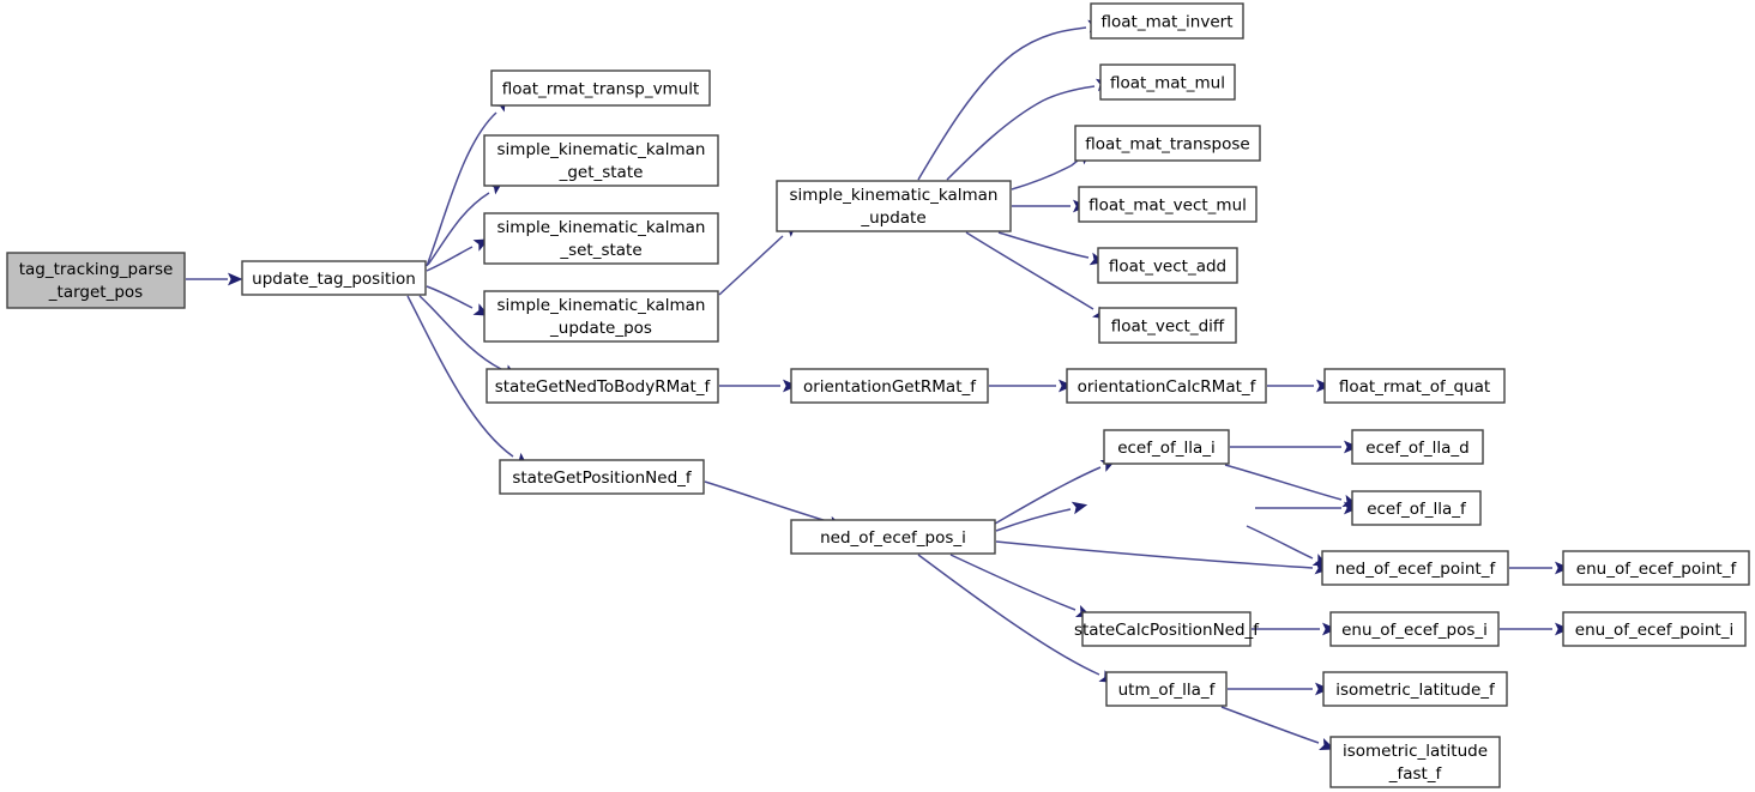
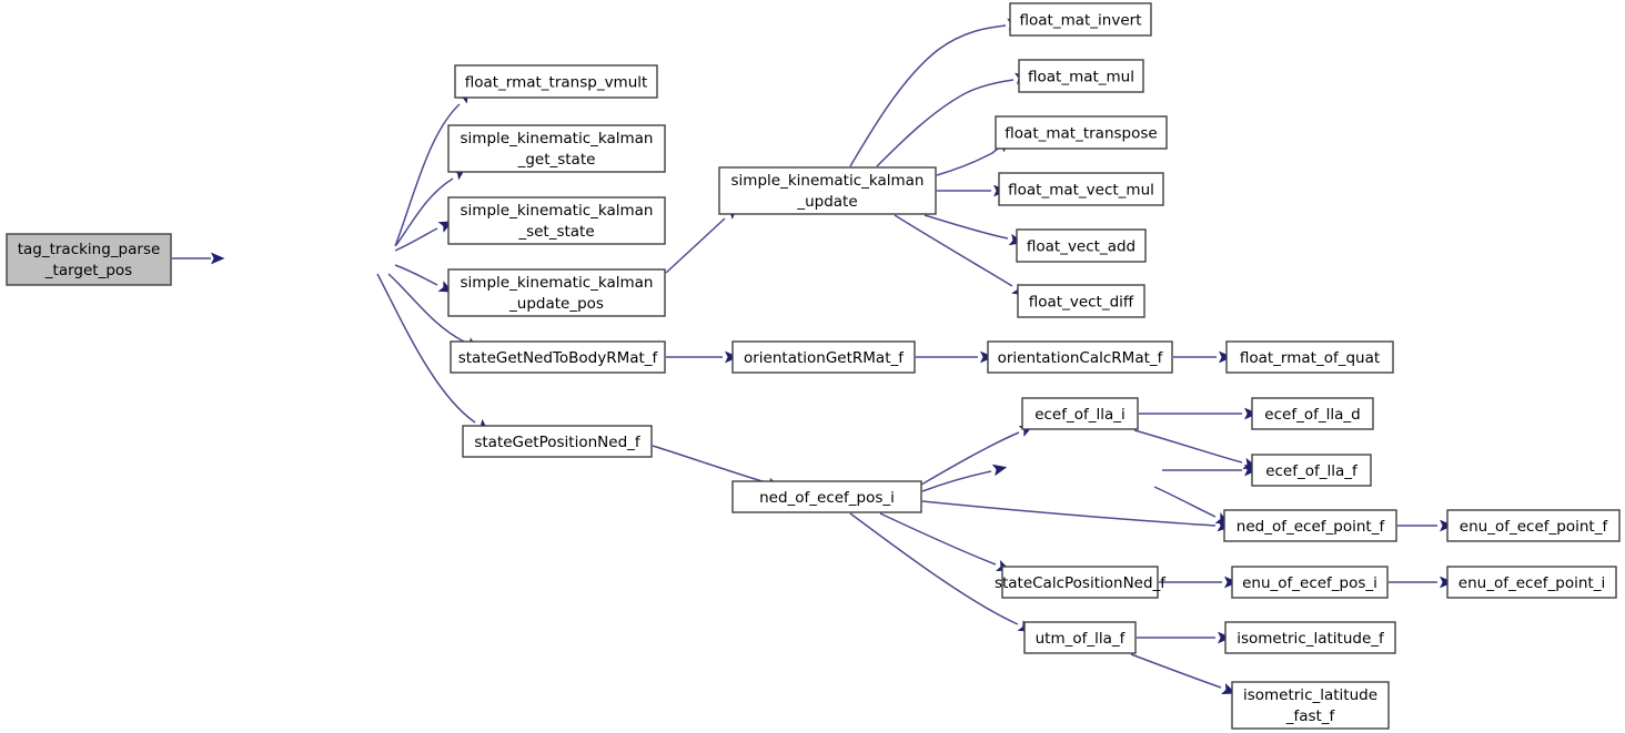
  tag_tracking_parse
  _target_pos
- update_tag_position
  float_rmat_transp_vmult
  simple_kinematic_kalman
  _get_state
  simple_kinematic_kalman
  _set_state
  simple_kinematic_kalman
  _update_pos
  stateGetNedToBodyRMat_f
  stateGetPositionNed_f
  simple_kinematic_kalman
  _update
  orientationGetRMat_f
  ned_of_ecef_pos_i
  float_mat_invert
  float_mat_mul
  float_mat_transpose
  float_mat_vect_mul
  float_vect_add
  float_vect_diff
  orientationCalcRMat_f
  ecef_of_lla_i
  stateCalcPositionNed_f
  utm_of_lla_f
  ecef_of_lla_d
  ecef_of_lla_f
  ned_of_ecef_point_f
  enu_of_ecef_pos_i
  isometric_latitude_f
  isometric_latitude
  _fast_f
  enu_of_ecef_point_f
  enu_of_ecef_point_i
  float_rmat_of_quat
